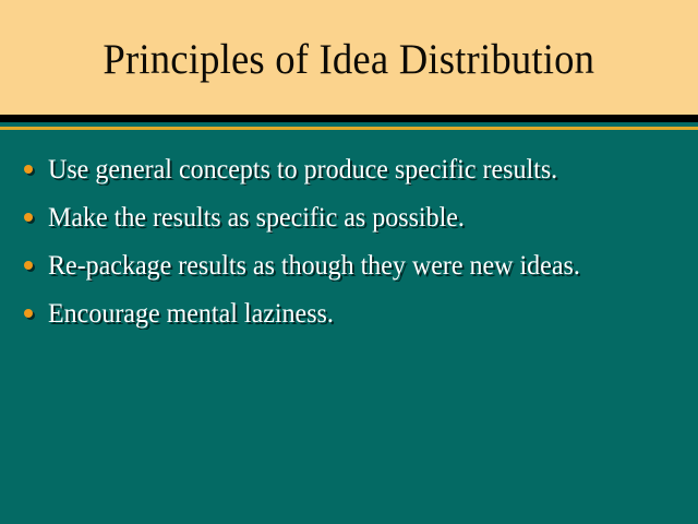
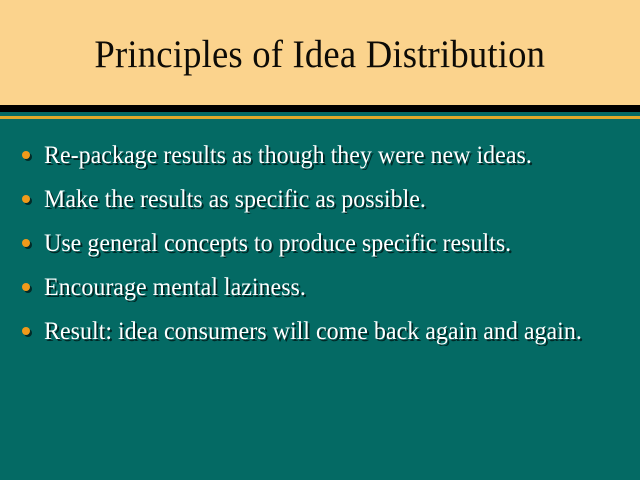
  Principles of Idea Distribution
- Use general concepts to produce specific results.
+ Re-package results as though they were new ideas.
  Make the results as specific as possible.
- Re-package results as though they were new ideas.
+ Use general concepts to produce specific results.
  Encourage mental laziness.
+ Result: idea consumers will come back again and again.
